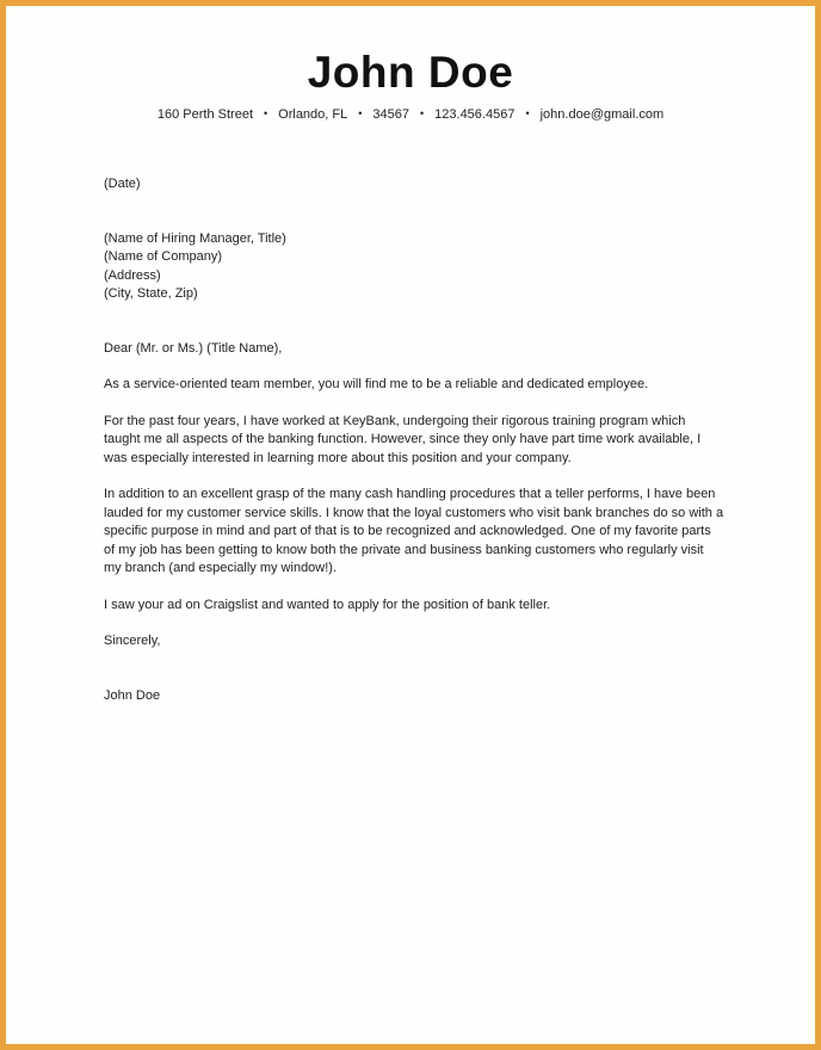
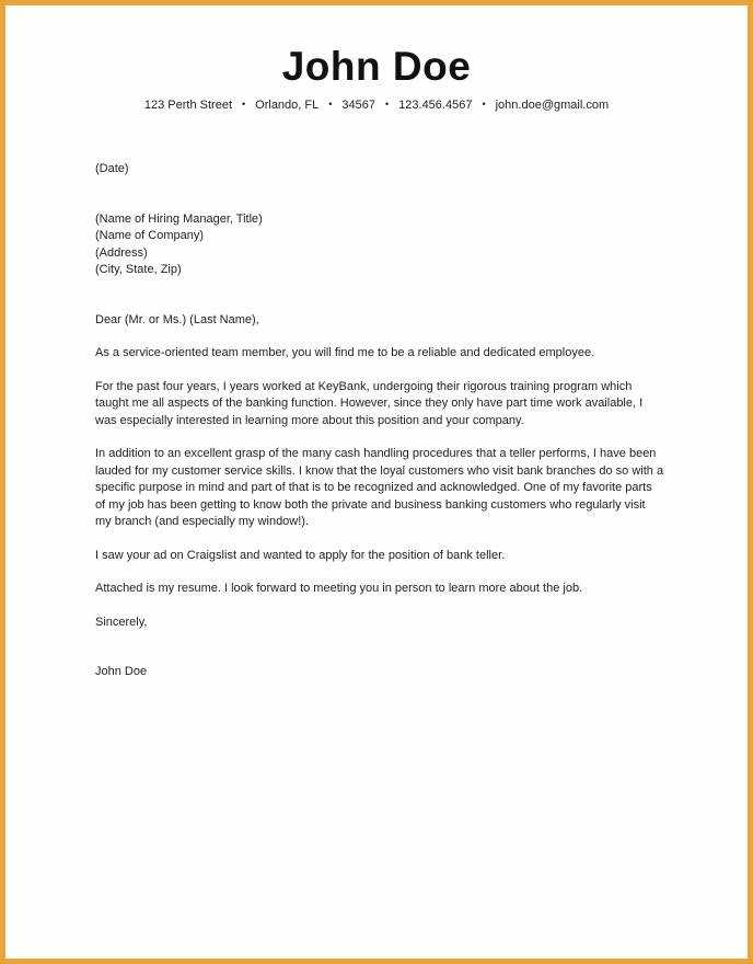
  John Doe
- 160 Perth Street
+ 123 Perth Street
  •
  Orlando, FL
  •
  34567
  •
  123.456.4567
  •
  john.doe@gmail.com
  (Date)
  (Name of Hiring Manager, Title)
  (Name of Company)
  (Address)
  (City, State, Zip)
- Dear (Mr. or Ms.) (Title Name),
+ Dear (Mr. or Ms.) (Last Name),
  As a service-oriented team member, you will find me to be a reliable and dedicated employee.
- For the past four years, I have worked at KeyBank, undergoing their rigorous training program which taught me all aspects of the banking function. However, since they only have part time work available, I was especially interested in learning more about this position and your company.
+ For the past four years, I years worked at KeyBank, undergoing their rigorous training program which taught me all aspects of the banking function. However, since they only have part time work available, I was especially interested in learning more about this position and your company.
  In addition to an excellent grasp of the many cash handling procedures that a teller performs, I have been lauded for my customer service skills. I know that the loyal customers who visit bank branches do so with a specific purpose in mind and part of that is to be recognized and acknowledged. One of my favorite parts of my job has been getting to know both the private and business banking customers who regularly visit my branch (and especially my window!).
  I saw your ad on Craigslist and wanted to apply for the position of bank teller.
+ Attached is my resume. I look forward to meeting you in person to learn more about the job.
  Sincerely,
  John Doe
